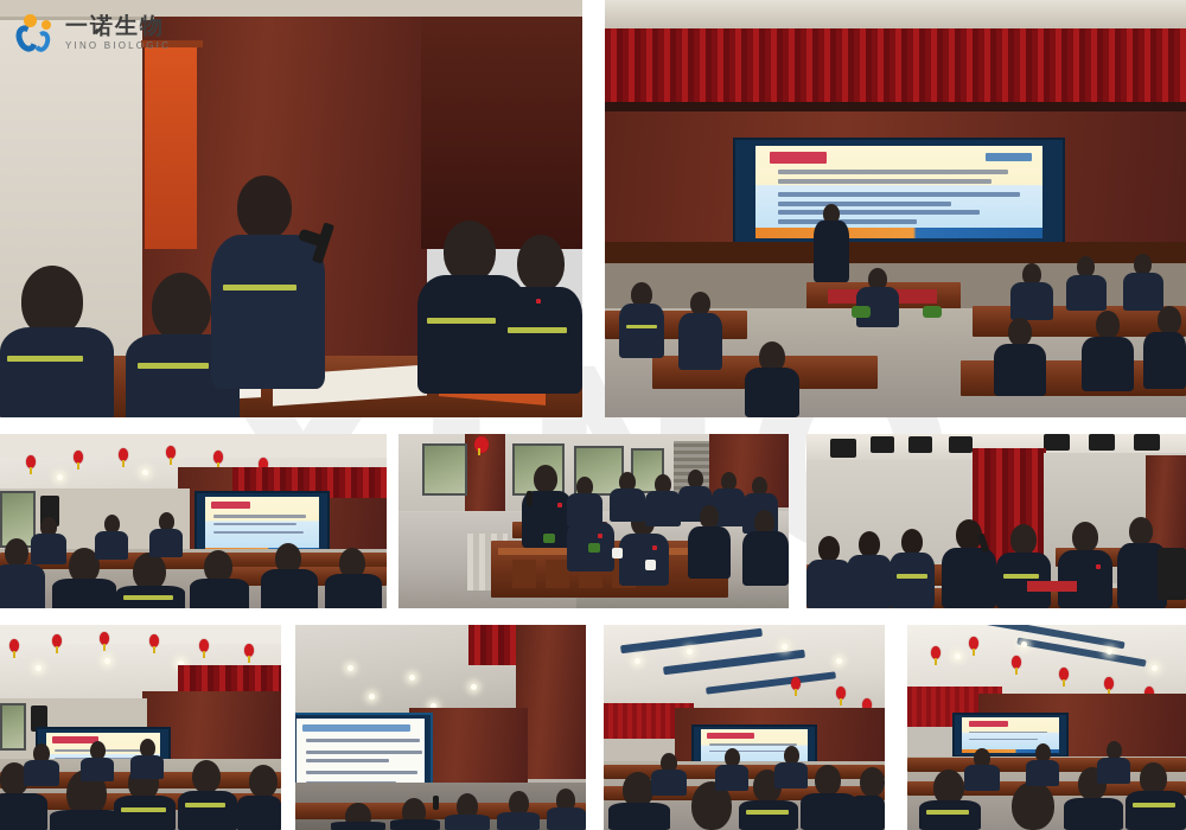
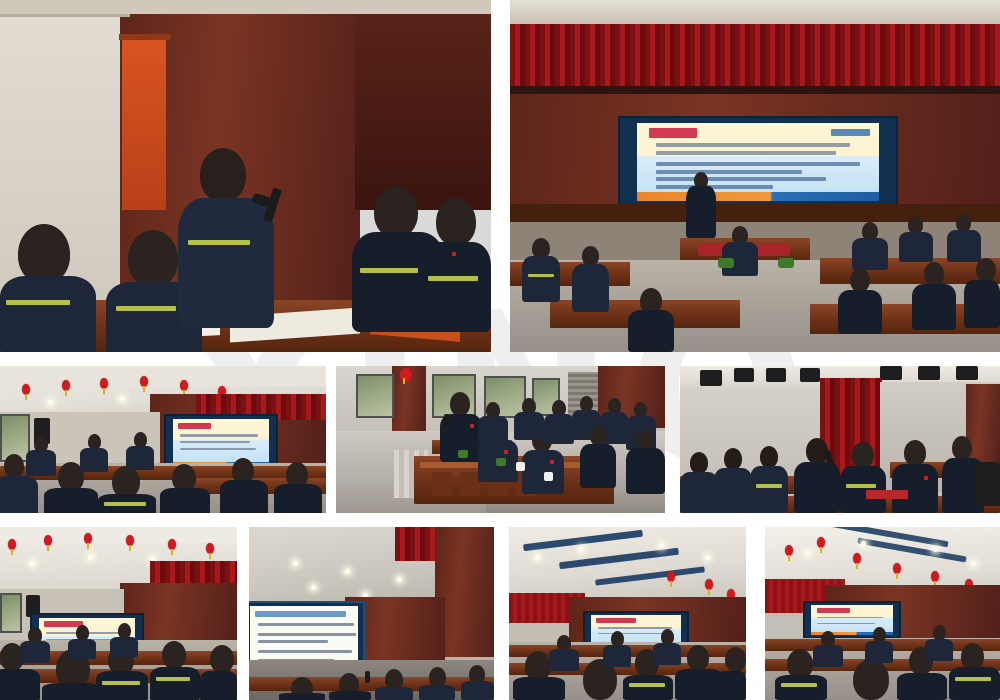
- 一诺生物
- YINO BIOLOGIC
